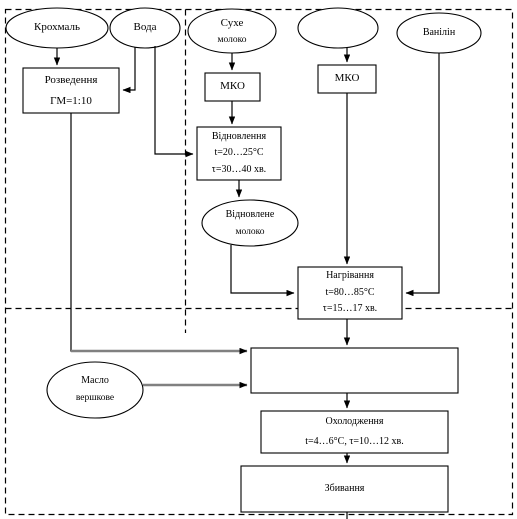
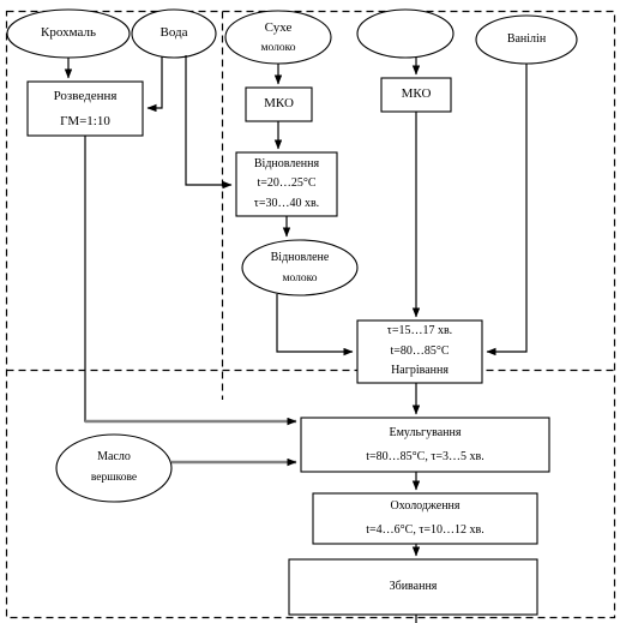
  Крохмаль
  Вода
  Сухе
  молоко
  Ванілін
  Розведення
  ГМ=1:10
  МКО
  МКО
  Відновлення
  t=20…25°C
  τ=30…40 хв.
  Відновлене
  молоко
- Нагрівання
+ τ=15…17 хв.
  t=80…85°C
- τ=15…17 хв.
+ Нагрівання
  Масло
  вершкове
+ Емульгування
+ t=80…85°C, τ=3…5 хв.
  Охолодження
  t=4…6°C, τ=10…12 хв.
  Збивання
